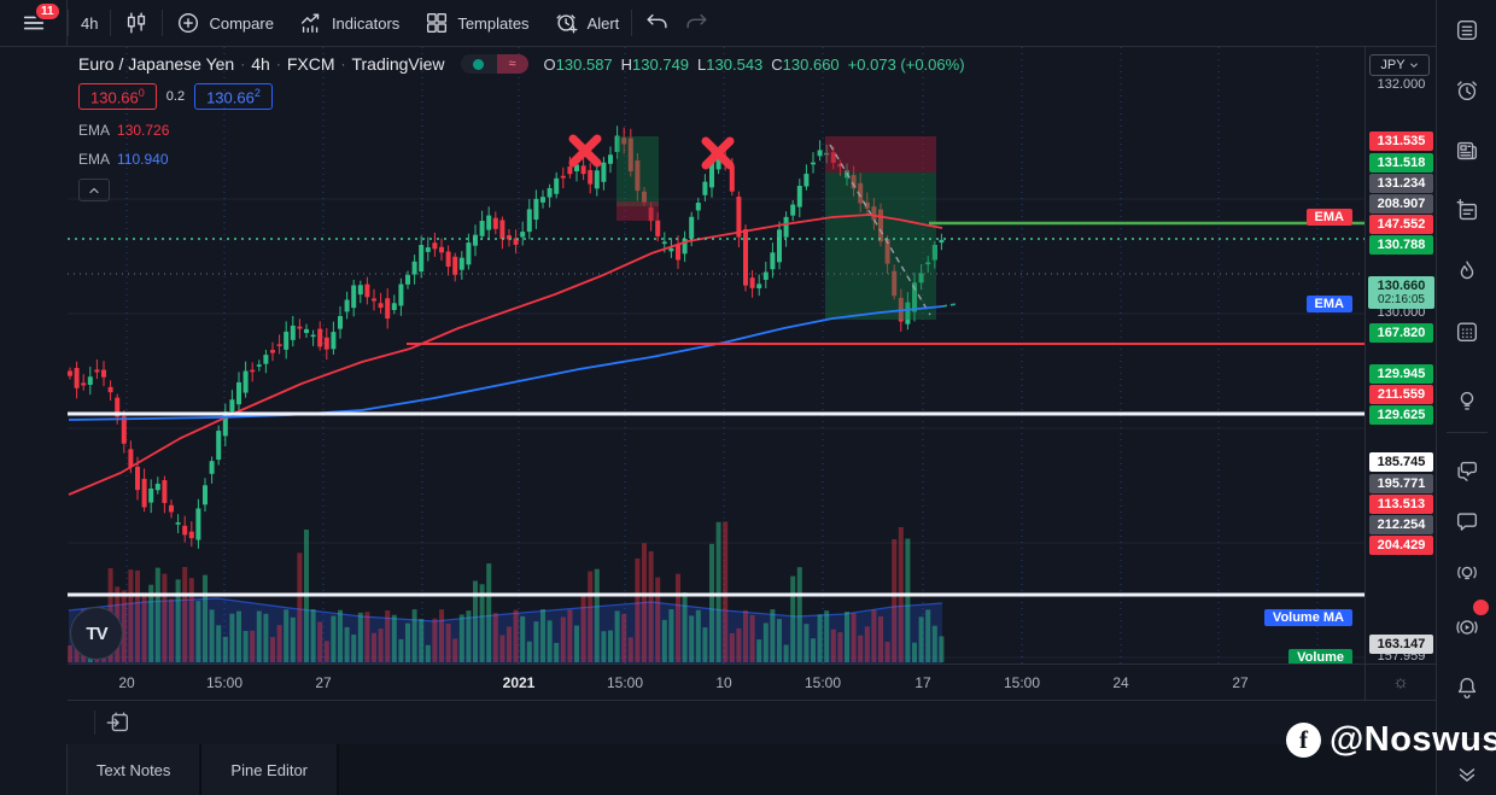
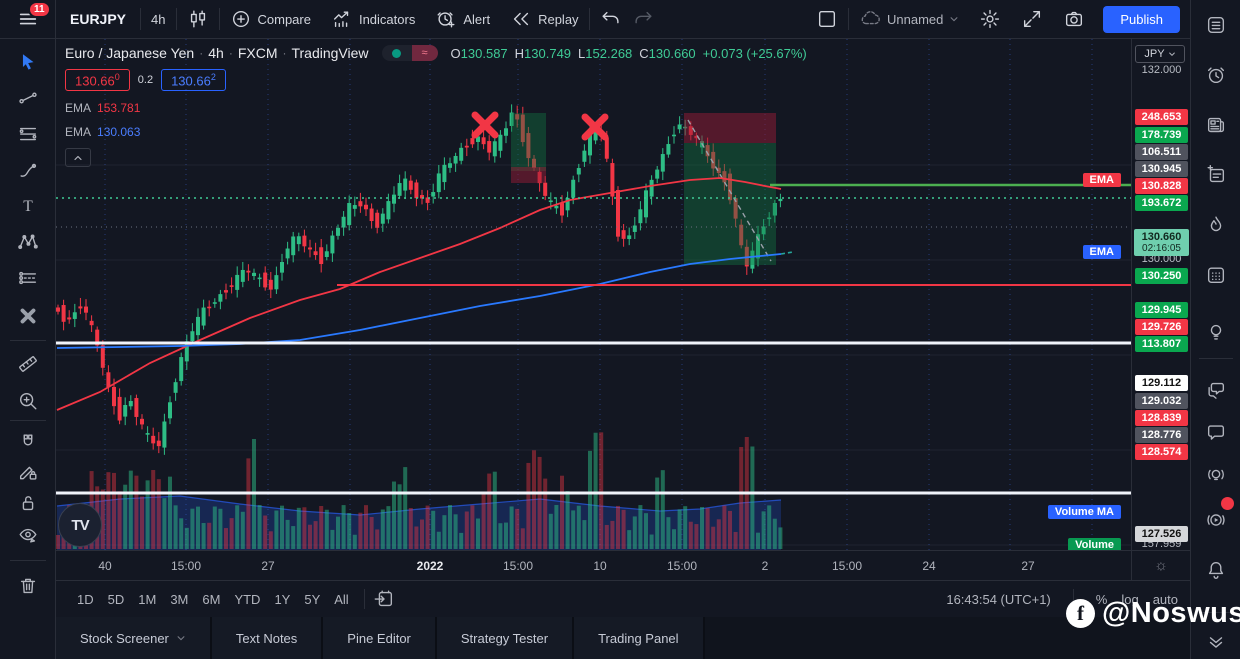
  11
+ EURJPY
  4h
  Compare
  Indicators
- Templates
  Alert
+ Replay
+ Unnamed
+ Publish
+ T
  Euro / Japanese Yen
  ·
  4h
  ·
  FXCM
  ·
  TradingView
  ≈
  O130.587
  H130.749
- L130.543
+ L152.268
  C130.660
- +0.073 (+0.06%)
+ +0.073 (+25.67%)
  130.660
  0.2
  130.662
  EMA
- 130.726
+ 153.781
  EMA
- 110.940
+ 130.063
  EMA
  EMA
  Volume MA
  Volume
  TV
  JPY
  132.000
  130.000
  157.959
- 131.535
+ 248.653
- 131.518
+ 178.739
- 131.234
+ 106.511
- 208.907
+ 130.945
- 147.552
+ 130.828
- 130.788
+ 193.672
- 167.820
+ 130.250
  129.945
- 211.559
+ 129.726
- 129.625
+ 113.807
- 185.745
+ 129.112
- 195.771
+ 129.032
- 113.513
+ 128.839
- 212.254
+ 128.776
- 204.429
+ 128.574
- 163.147
+ 127.526
  130.660
  02:16:05
  ☼
- 20
+ 40
  15:00
  27
- 2021
+ 2022
  15:00
  10
  15:00
- 17
+ 2
  15:00
  24
  27
+ 1D
+ 5D
+ 1M
+ 3M
+ 6M
+ YTD
+ 1Y
+ 5Y
+ All
+ 16:43:54 (UTC+1)
+ %
+ log
+ auto
+ Stock Screener
  Text Notes
  Pine Editor
+ Strategy Tester
+ Trading Panel
  f
  @Noswus
